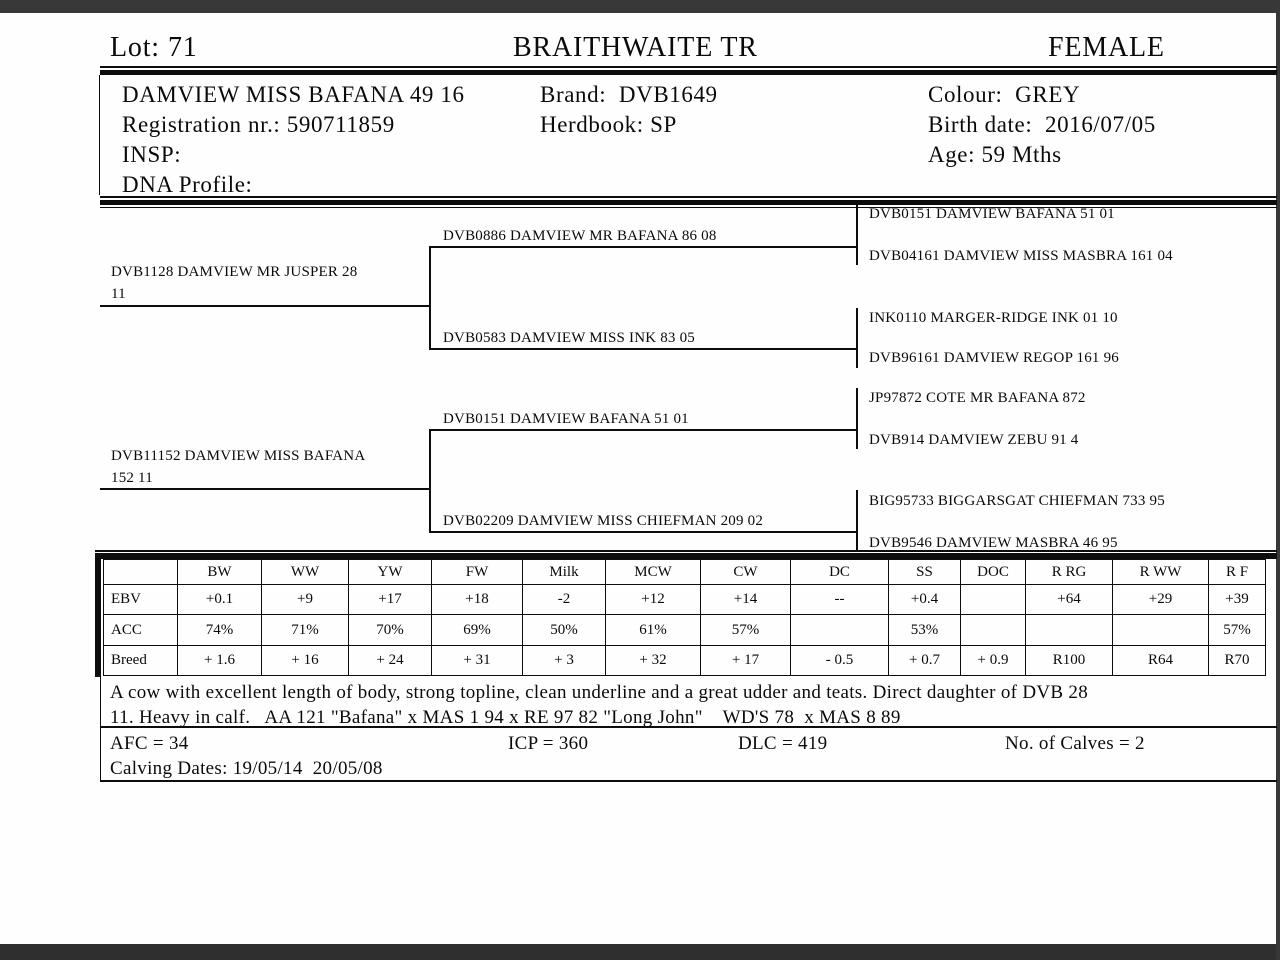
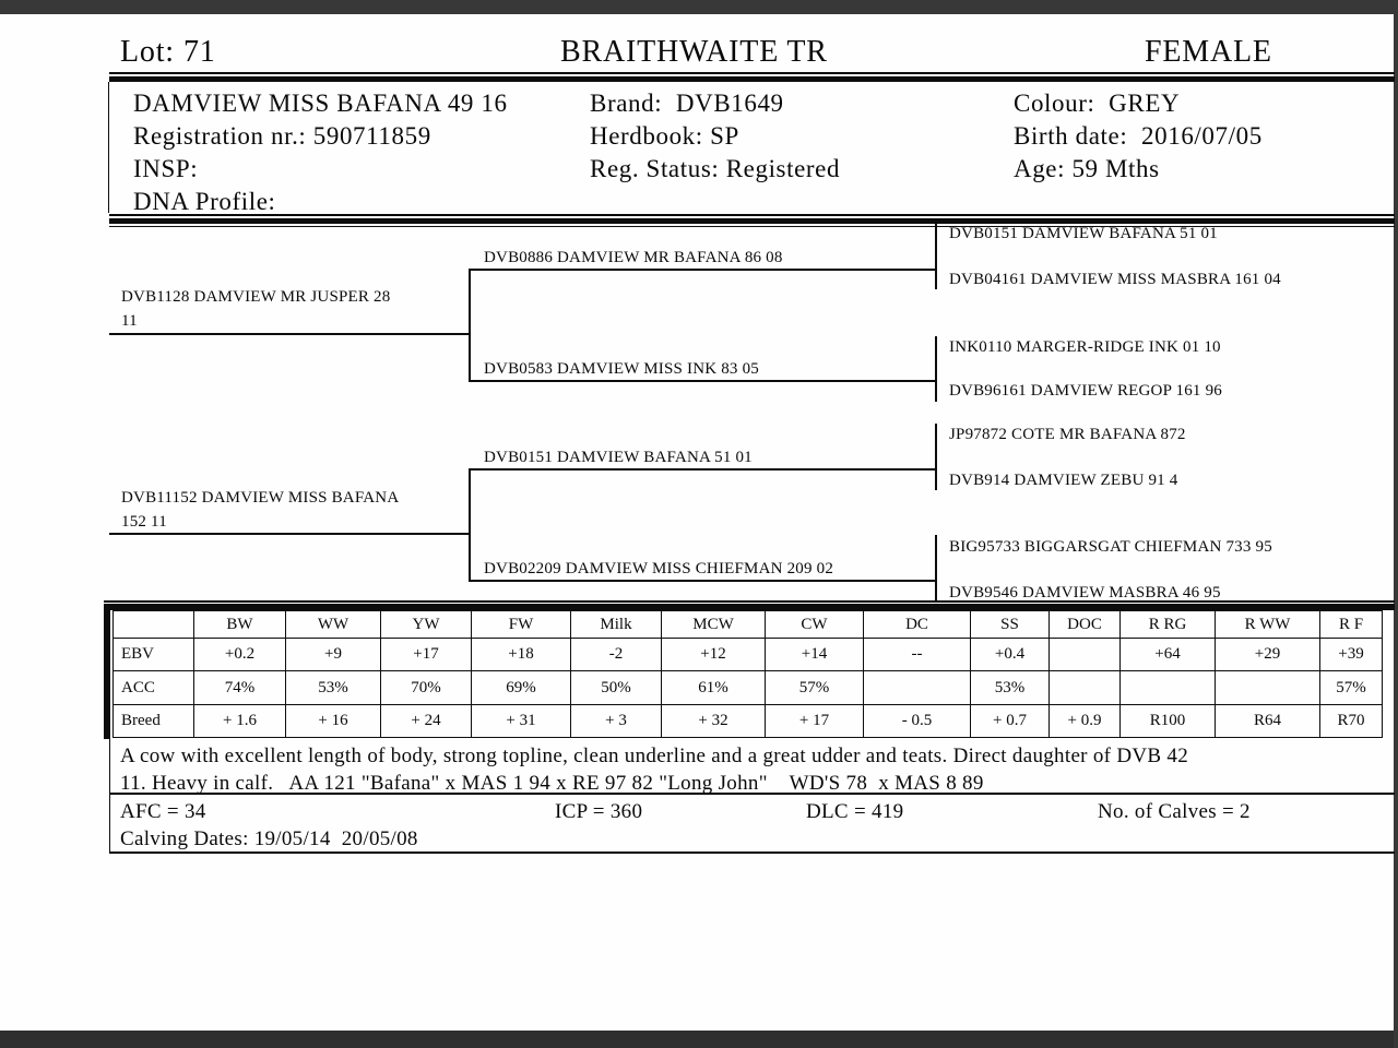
  Lot:
  71
  BRAITHWAITE TR
  FEMALE
  DAMVIEW MISS BAFANA 49 16
  Registration nr.: 590711859
  INSP:
  DNA Profile:
  Brand: DVB1649
  Herdbook: SP
+ Reg. Status: Registered
  Colour: GREY
  Birth date: 2016/07/05
  Age: 59 Mths
  DVB1128 DAMVIEW MR JUSPER 28
  11
  DVB11152 DAMVIEW MISS BAFANA
  152 11
  DVB0886 DAMVIEW MR BAFANA 86 08
  DVB0583 DAMVIEW MISS INK 83 05
  DVB0151 DAMVIEW BAFANA 51 01
  DVB02209 DAMVIEW MISS CHIEFMAN 209 02
  DVB0151 DAMVIEW BAFANA 51 01
  DVB04161 DAMVIEW MISS MASBRA 161 04
  INK0110 MARGER-RIDGE INK 01 10
  DVB96161 DAMVIEW REGOP 161 96
  JP97872 COTE MR BAFANA 872
  DVB914 DAMVIEW ZEBU 91 4
  BIG95733 BIGGARSGAT CHIEFMAN 733 95
  DVB9546 DAMVIEW MASBRA 46 95
  	BW	WW	YW	FW	Milk	MCW	CW	DC	SS	DOC	R RG	R WW	R F
- EBV	+0.1	+9	+17	+18	-2	+12	+14	--	+0.4		+64	+29	+39
+ EBV	+0.2	+9	+17	+18	-2	+12	+14	--	+0.4		+64	+29	+39
- ACC	74%	71%	70%	69%	50%	61%	57%		53%				57%
+ ACC	74%	53%	70%	69%	50%	61%	57%		53%				57%
  Breed	+ 1.6	+ 16	+ 24	+ 31	+ 3	+ 32	+ 17	- 0.5	+ 0.7	+ 0.9	R100	R64	R70
- A cow with excellent length of body, strong topline, clean underline and a great udder and teats. Direct daughter of DVB 28
+ A cow with excellent length of body, strong topline, clean underline and a great udder and teats. Direct daughter of DVB 42
  11. Heavy in calf. AA 121 "Bafana" x MAS 1 94 x RE 97 82 "Long John" WD'S 78 x MAS 8 89
  AFC = 34
  ICP = 360
  DLC = 419
  No. of Calves = 2
  Calving Dates: 19/05/14 20/05/08
